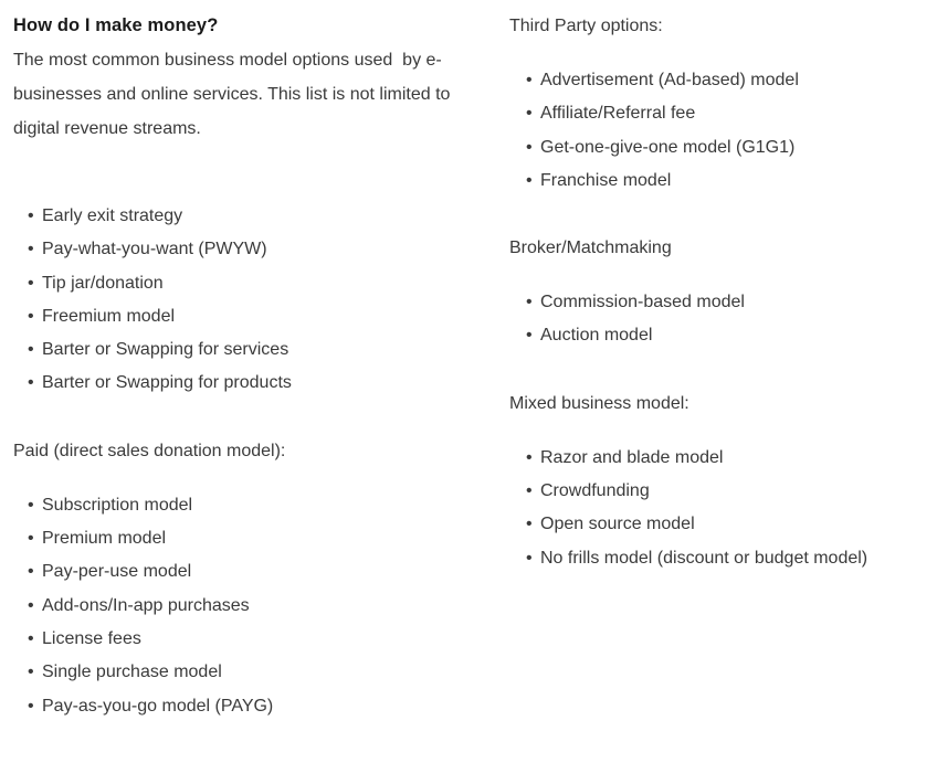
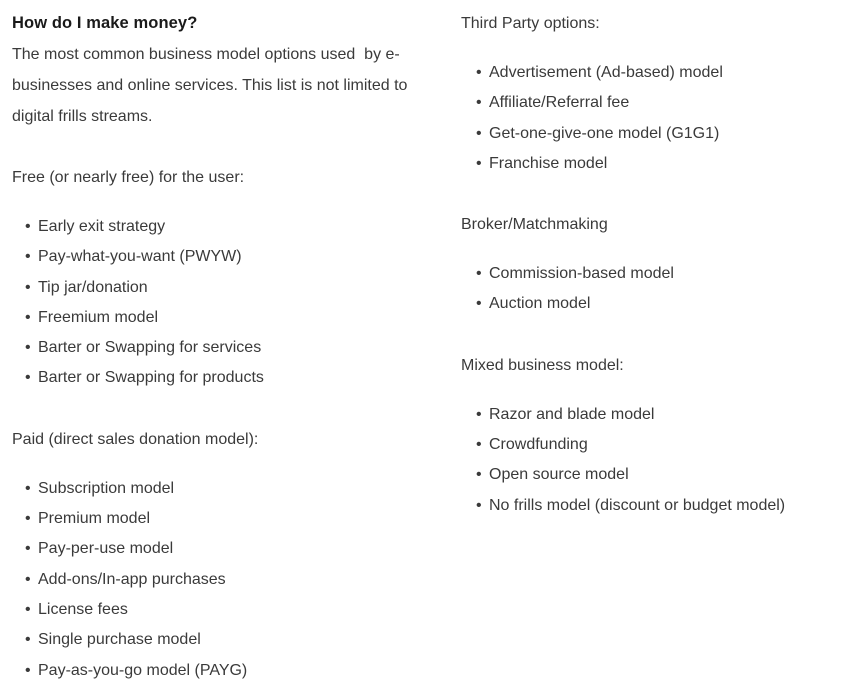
  How do I make money?
- The most common business model options used by e-businesses and online services. This list is not limited to digital revenue streams.
+ The most common business model options used by e-businesses and online services. This list is not limited to digital frills streams.
+ Free (or nearly free) for the user:
  •
  Early exit strategy
  •
  Pay-what-you-want (PWYW)
  •
  Tip jar/donation
  •
  Freemium model
  •
  Barter or Swapping for services
  •
  Barter or Swapping for products
  Paid (direct sales donation model):
  •
  Subscription model
  •
  Premium model
  •
  Pay-per-use model
  •
  Add-ons/In-app purchases
  •
  License fees
  •
  Single purchase model
  •
  Pay-as-you-go model (PAYG)
  Third Party options:
  •
  Advertisement (Ad-based) model
  •
  Affiliate/Referral fee
  •
  Get-one-give-one model (G1G1)
  •
  Franchise model
  Broker/Matchmaking
  •
  Commission-based model
  •
  Auction model
  Mixed business model:
  •
  Razor and blade model
  •
  Crowdfunding
  •
  Open source model
  •
  No frills model (discount or budget model)
